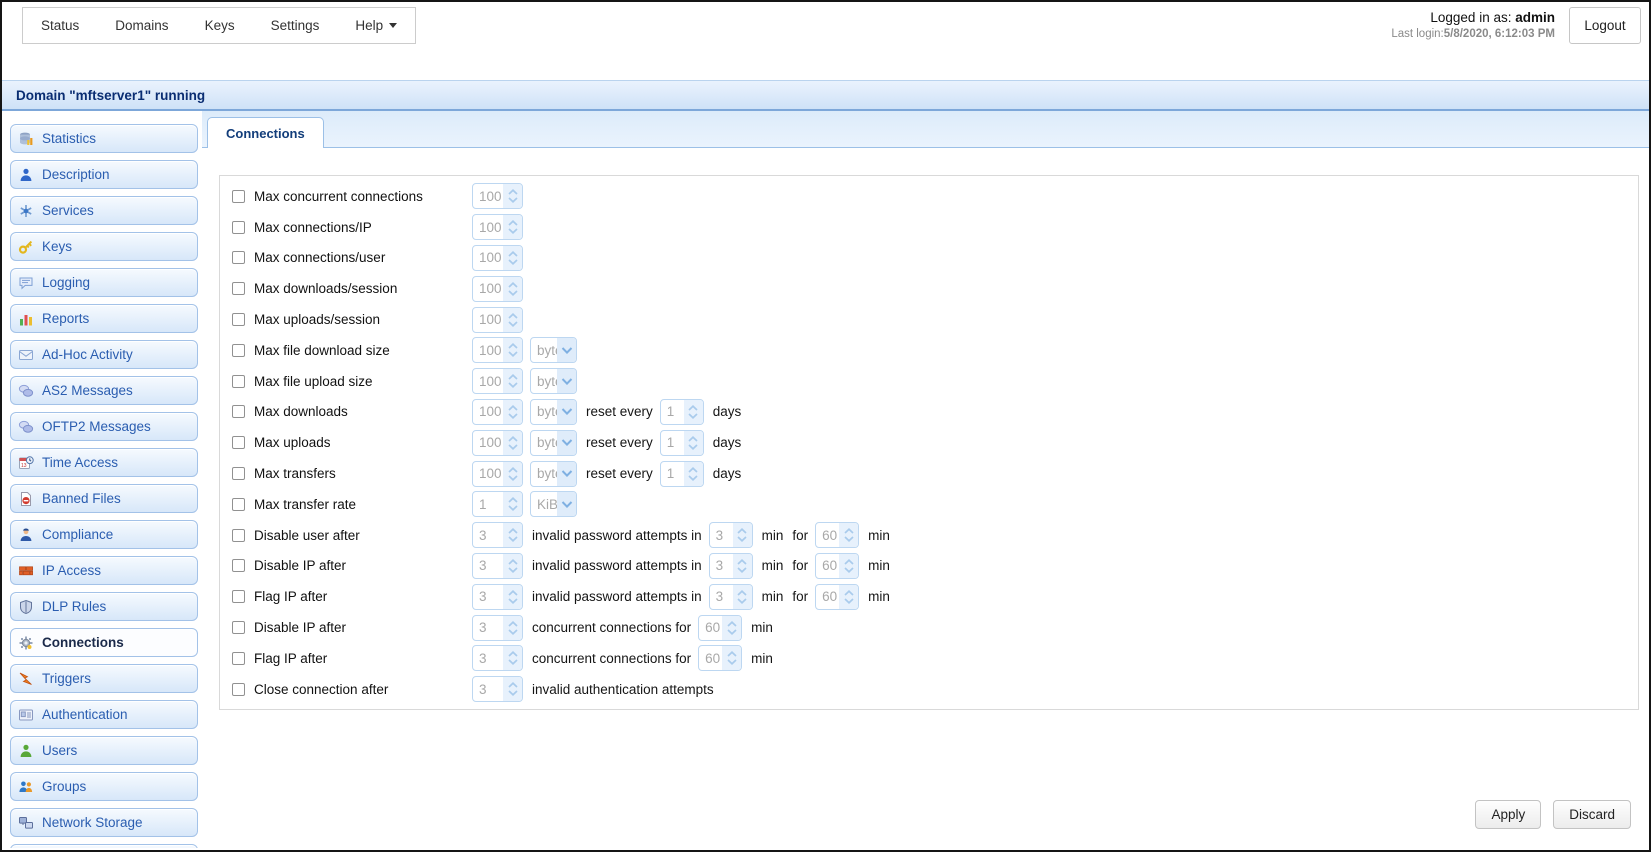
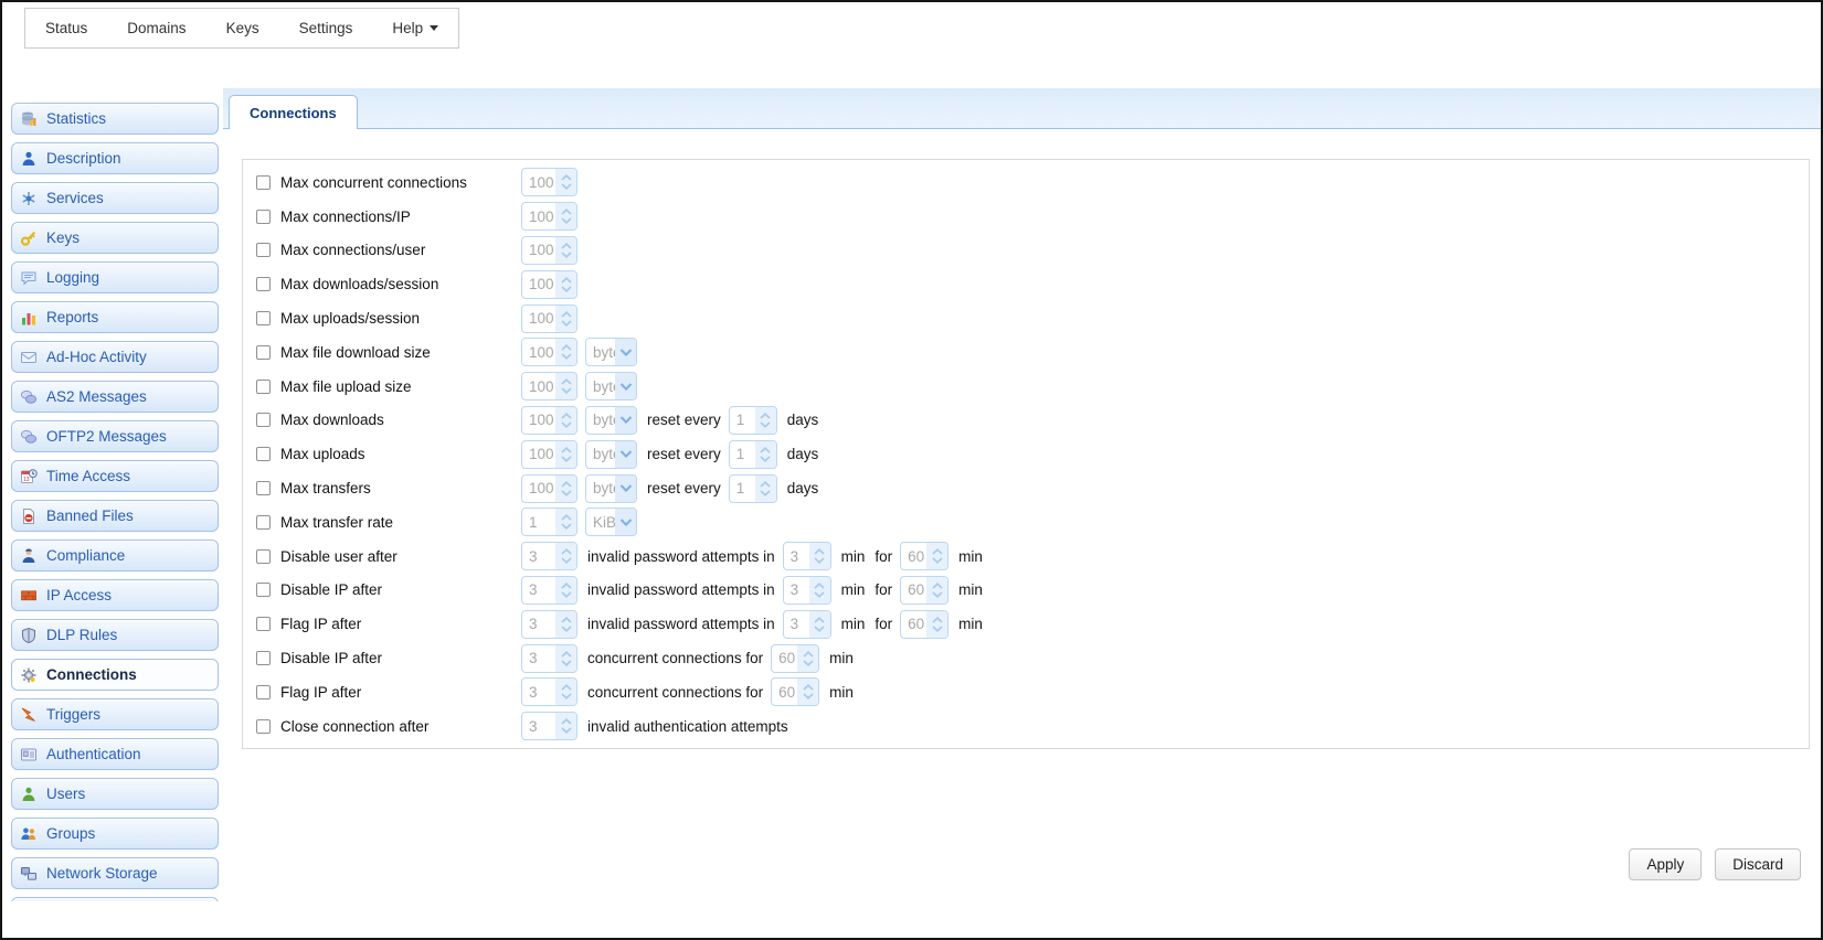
  Status
  Domains
  Keys
  Settings
  Help
- Logged in as: admin
- Last login:5/8/2020, 6:12:03 PM
- Logout
- Domain "mftserver1" running
  Statistics
  Description
  Services
  Keys
  Logging
  Reports
  Ad-Hoc Activity
  AS2 Messages
  OFTP2 Messages
  Time Access
  Banned Files
  Compliance
  IP Access
  DLP Rules
  Connections
  Triggers
  Authentication
  Users
  Groups
  Network Storage
  Connections
  Max concurrent connections
  100
  Max connections/IP
  100
  Max connections/user
  100
  Max downloads/session
  100
  Max uploads/session
  100
  Max file download size
  100
  byt
  Max file upload size
  100
  byt
  Max downloads
  100
  byt
  reset every
  1
  days
  Max uploads
  100
  byt
  reset every
  1
  days
  Max transfers
  100
  byt
  reset every
  1
  days
  Max transfer rate
  1
  KiB
  Disable user after
  3
  invalid password attempts in
  3
  min
  for
  60
  min
  Disable IP after
  3
  invalid password attempts in
  3
  min
  for
  60
  min
  Flag IP after
  3
  invalid password attempts in
  3
  min
  for
  60
  min
  Disable IP after
  3
  concurrent connections for
  60
  min
  Flag IP after
  3
  concurrent connections for
  60
  min
  Close connection after
  3
  invalid authentication attempts
  Apply
  Discard
